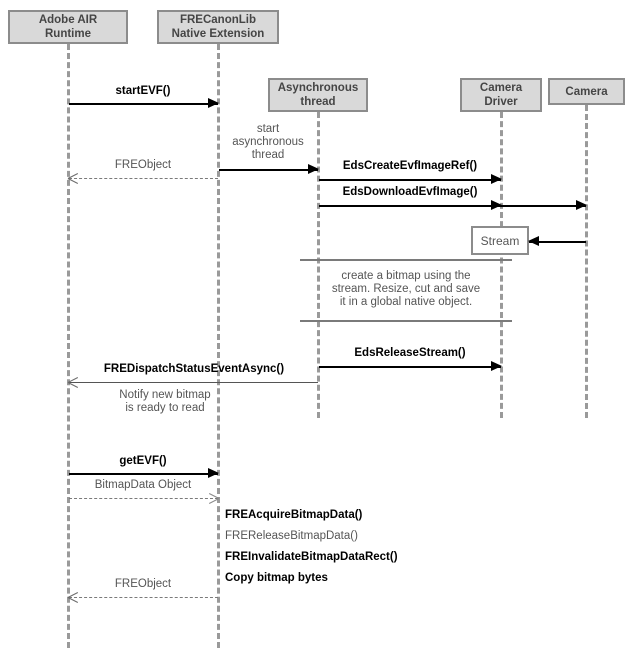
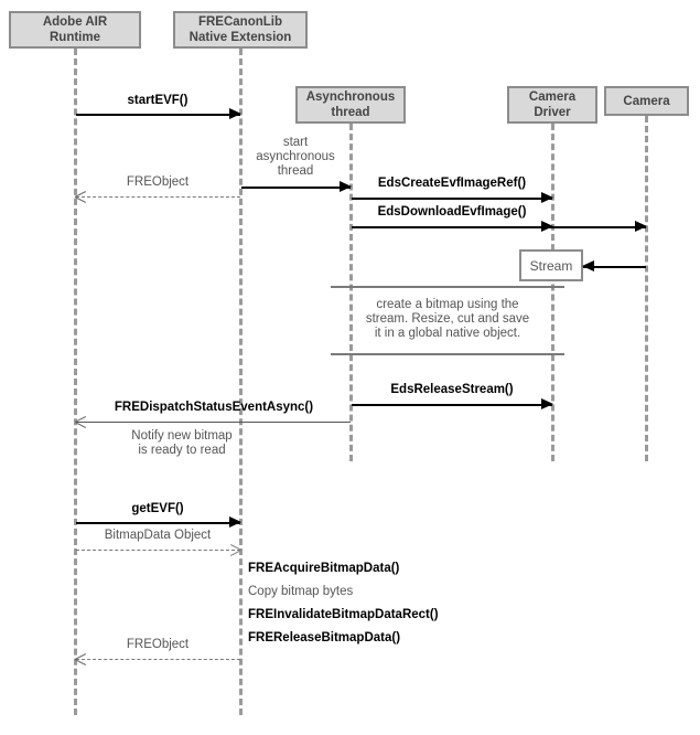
  Adobe AIR
  Runtime
  FRECanonLib
  Native Extension
  Asynchronous
  thread
  Camera
  Driver
  Camera
  startEVF()
  start
  asynchronous
  thread
  FREObject
  EdsCreateEvfImageRef()
  EdsDownloadEvfImage()
  Stream
  create a bitmap using the
  stream. Resize, cut and save
  it in a global native object.
  EdsReleaseStream()
  FREDispatchStatusEventAsync()
  Notify new bitmap
  is ready to read
  getEVF()
  BitmapData Object
  FREAcquireBitmapData()
- FREReleaseBitmapData()
+ Copy bitmap bytes
  FREInvalidateBitmapDataRect()
- Copy bitmap bytes
+ FREReleaseBitmapData()
  FREObject
